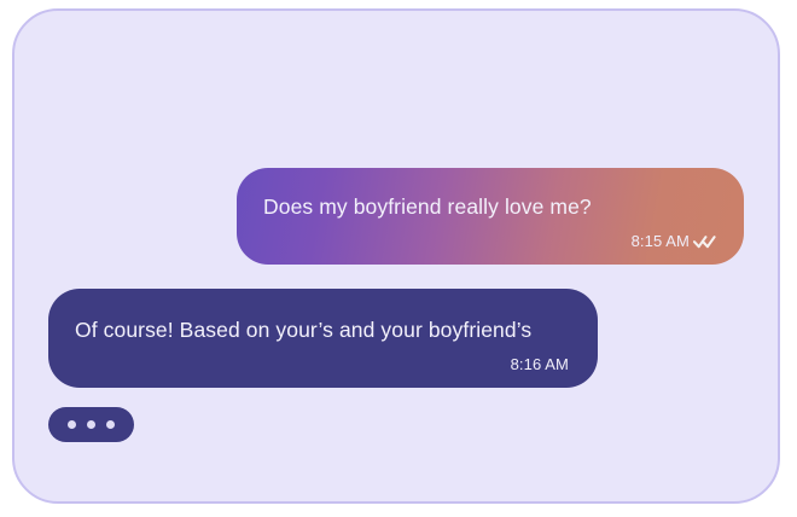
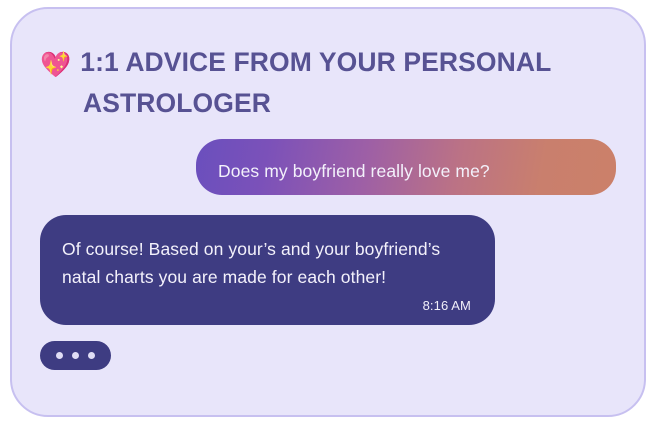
+ 💖 1:1 ADVICE FROM YOUR PERSONAL
+ ASTROLOGER
  Does my boyfriend really love me?
- 8:15 AM
  Of course! Based on your’s and your boyfriend’s
+ natal charts you are made for each other!
  8:16 AM
